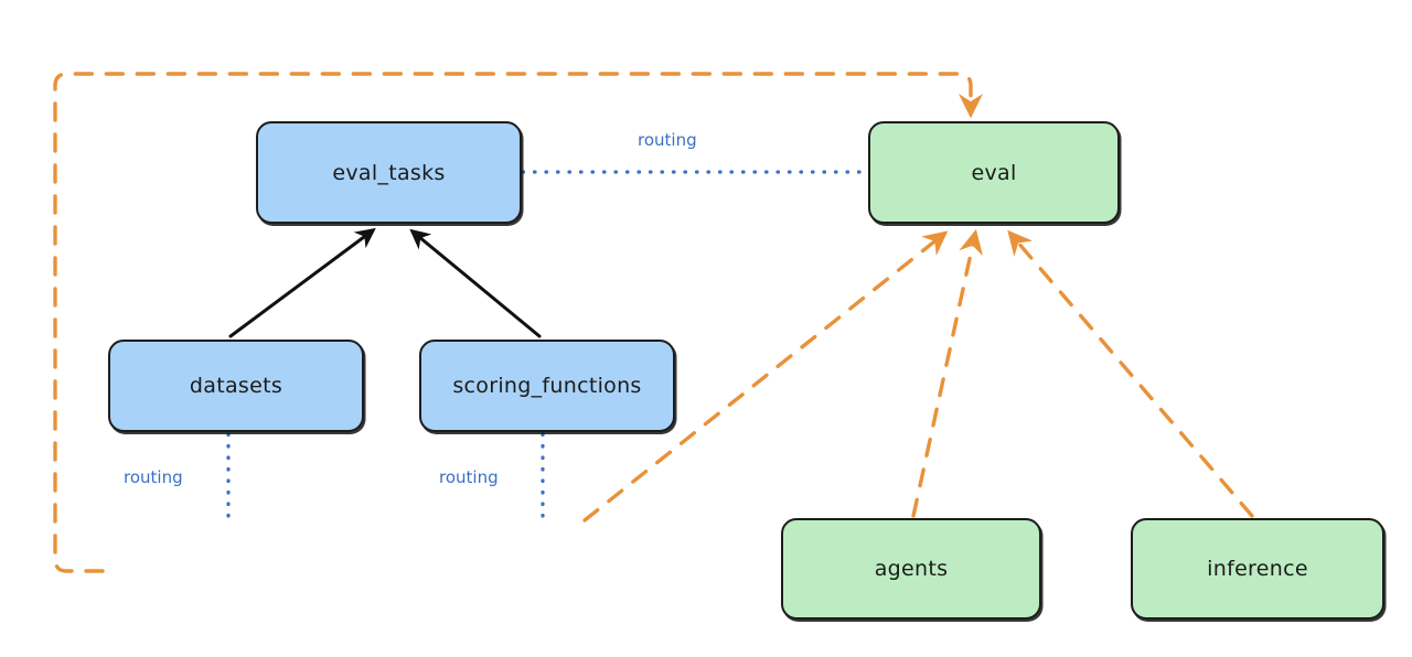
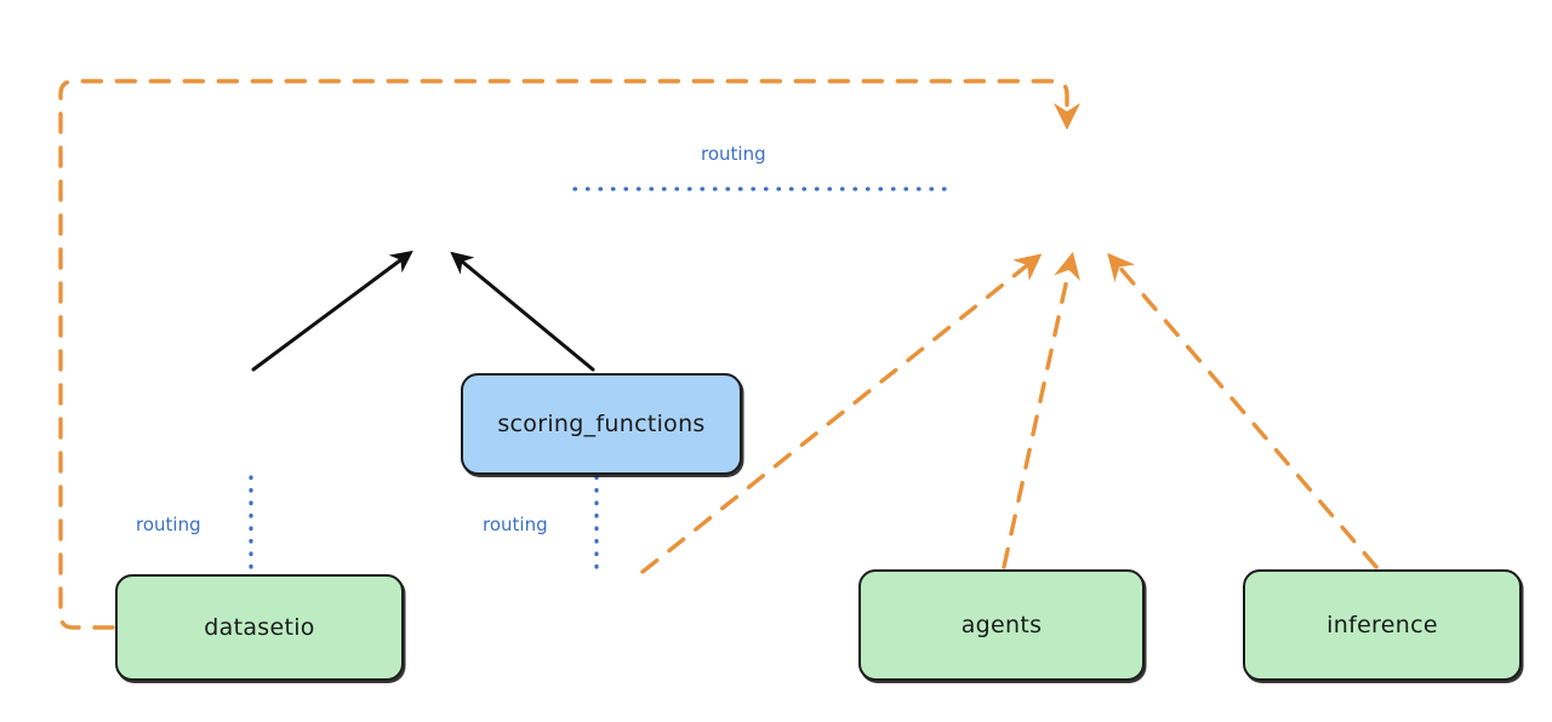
- eval_tasks
- eval
- datasets
  scoring_functions
+ datasetio
  agents
  inference
  routing
  routing
  routing
